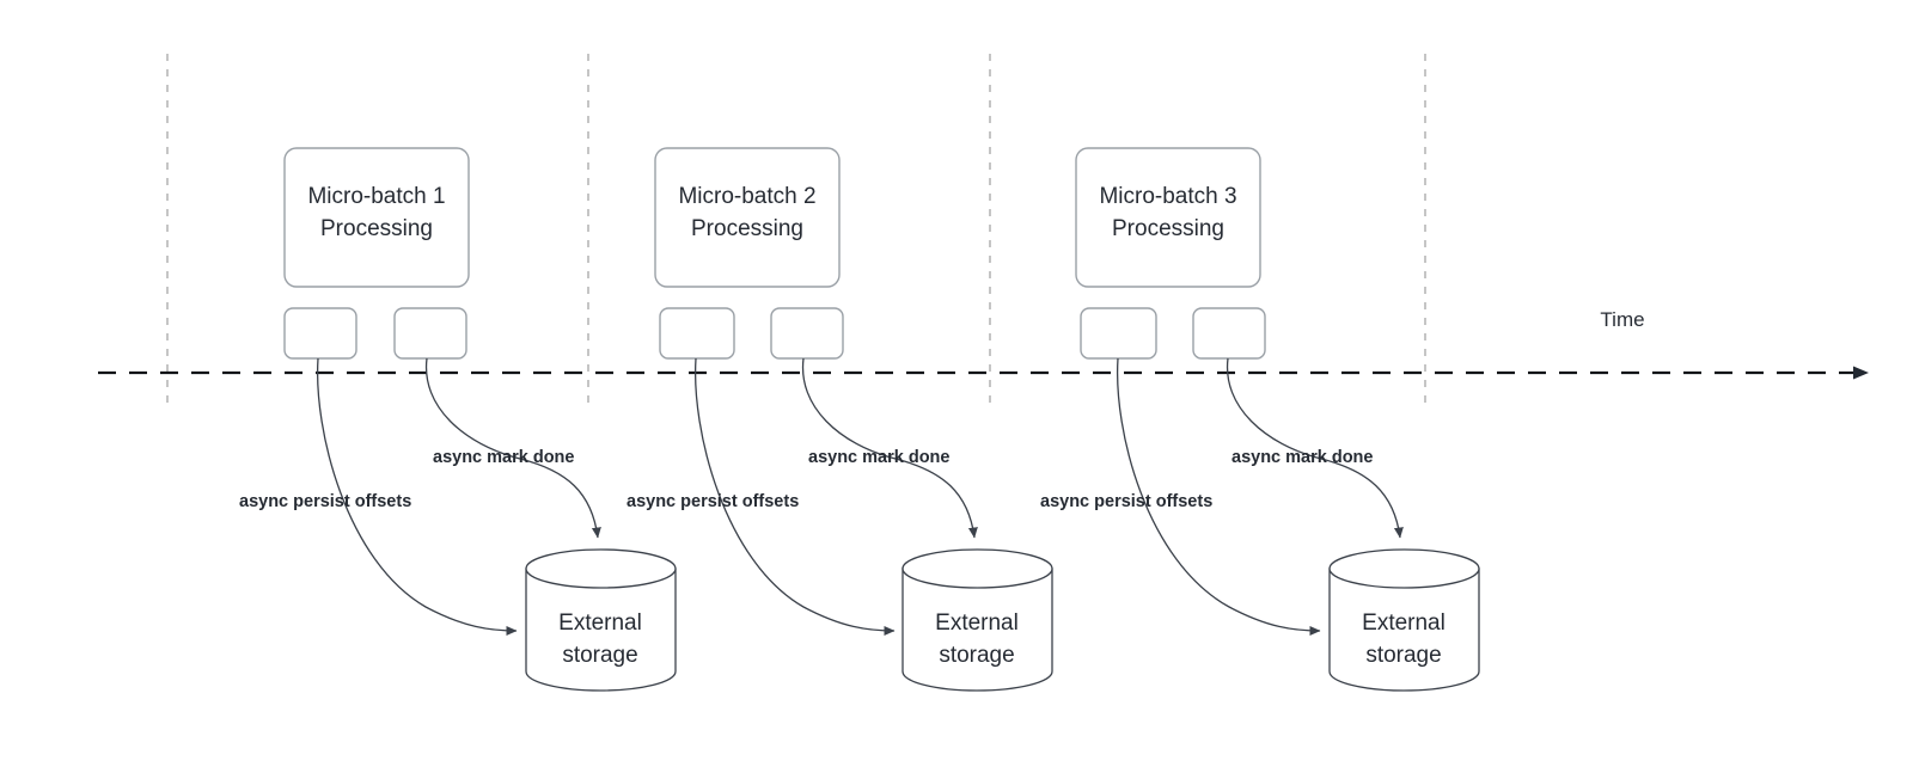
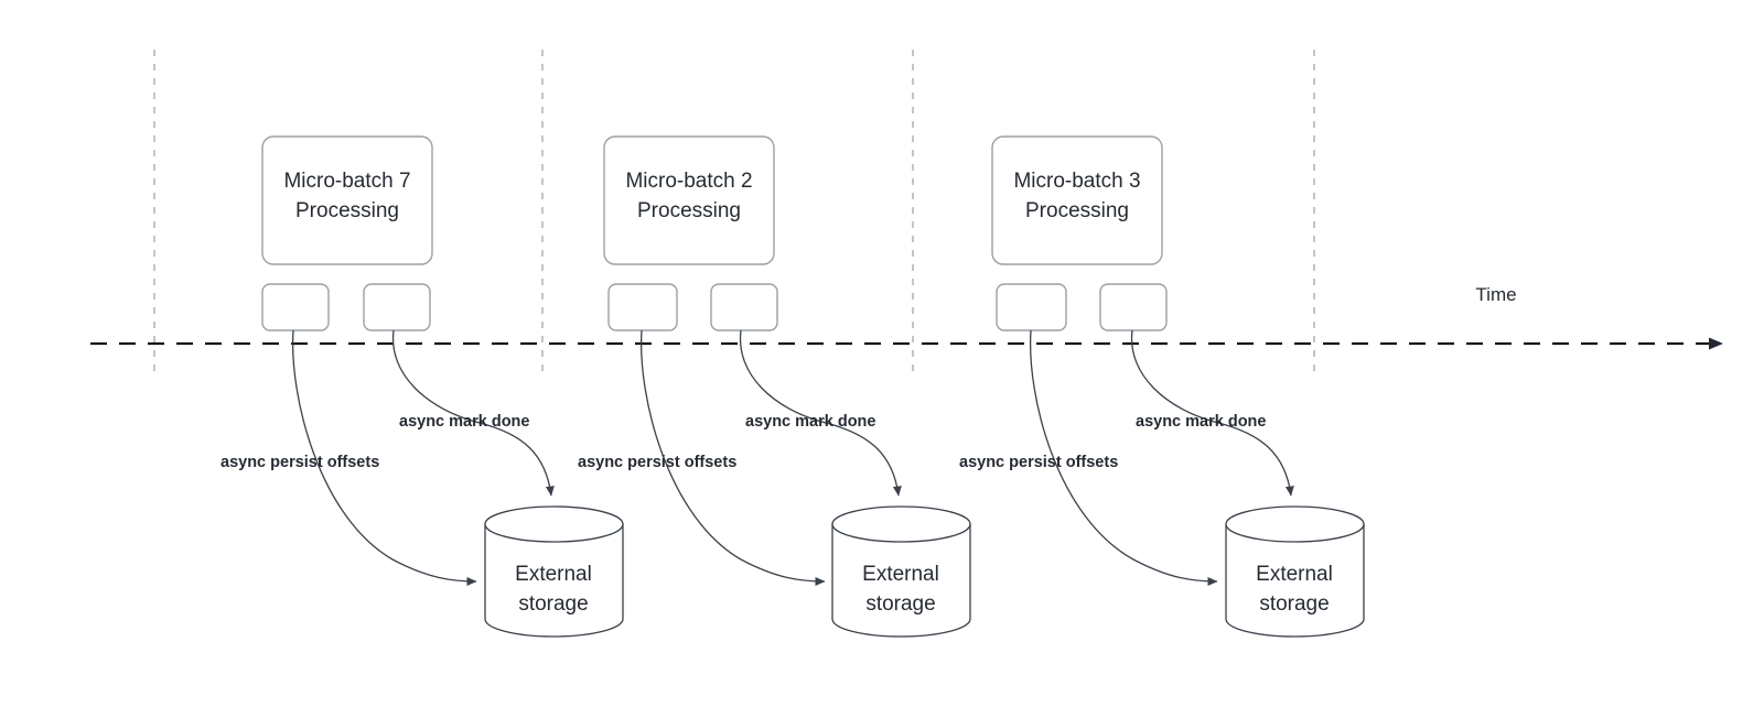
  Time
- Micro-batch 1
+ Micro-batch 7
  Processing
  async persist offsets
  async mark done
  External
  storage
  Micro-batch 2
  Processing
  async persist offsets
  async mark done
  External
  storage
  Micro-batch 3
  Processing
  async persist offsets
  async mark done
  External
  storage
